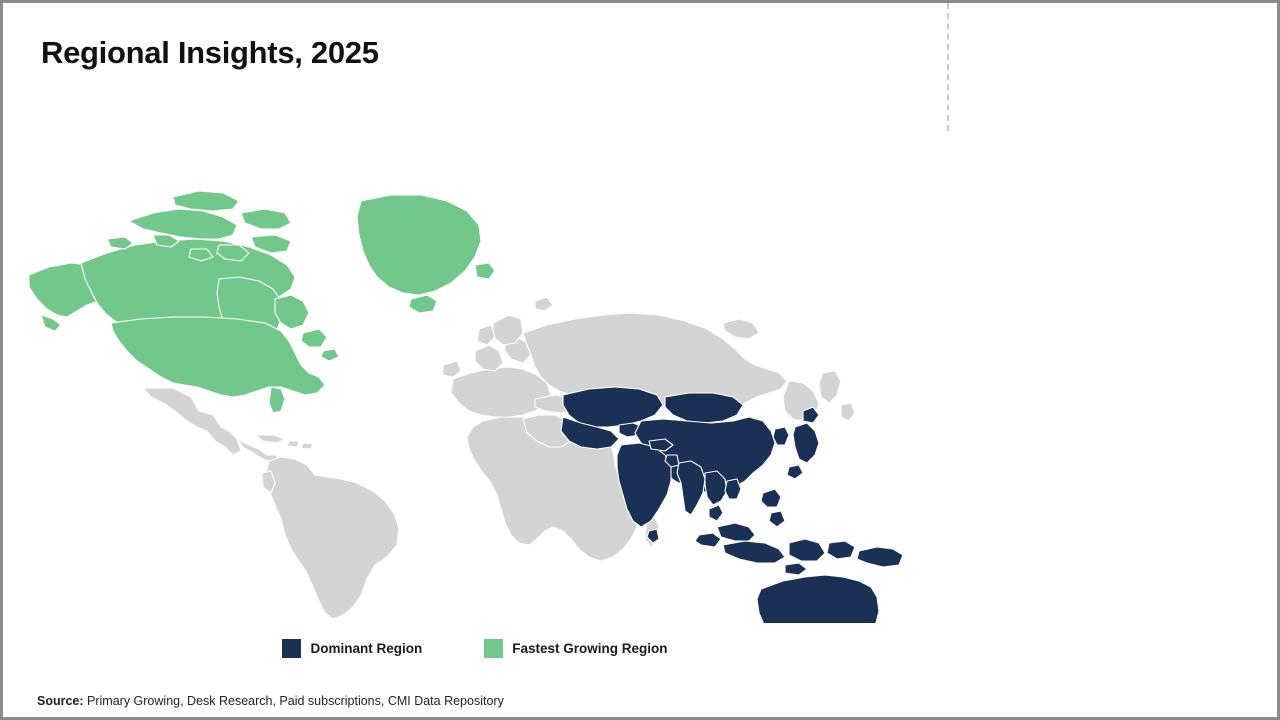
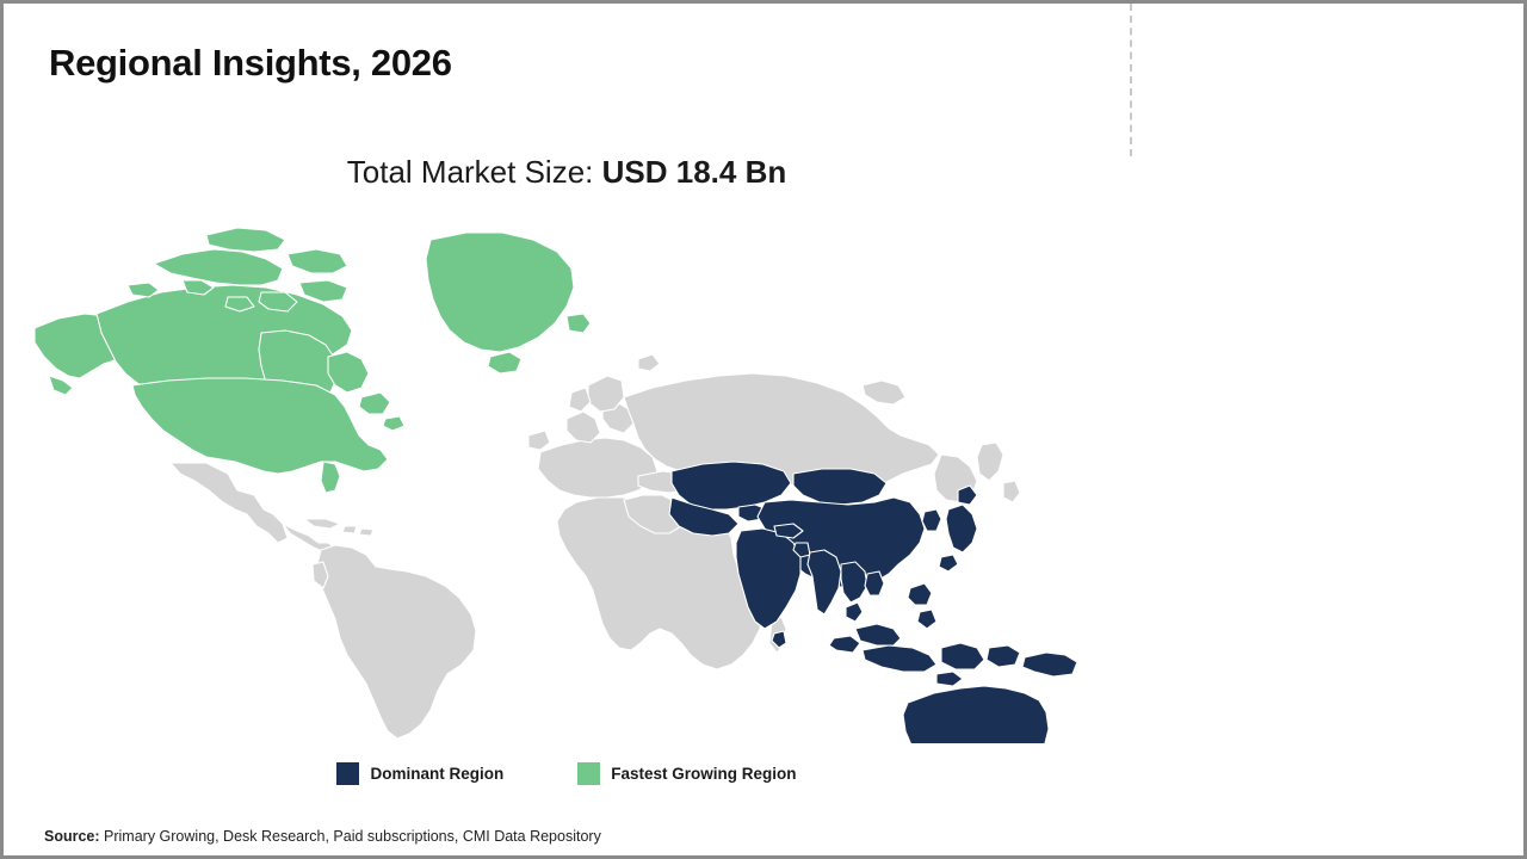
- Regional Insights, 2025
+ Regional Insights, 2026
+ Total Market Size: USD 18.4 Bn
  Dominant Region
  Fastest Growing Region
  Source: Primary Growing, Desk Research, Paid subscriptions, CMI Data Repository
